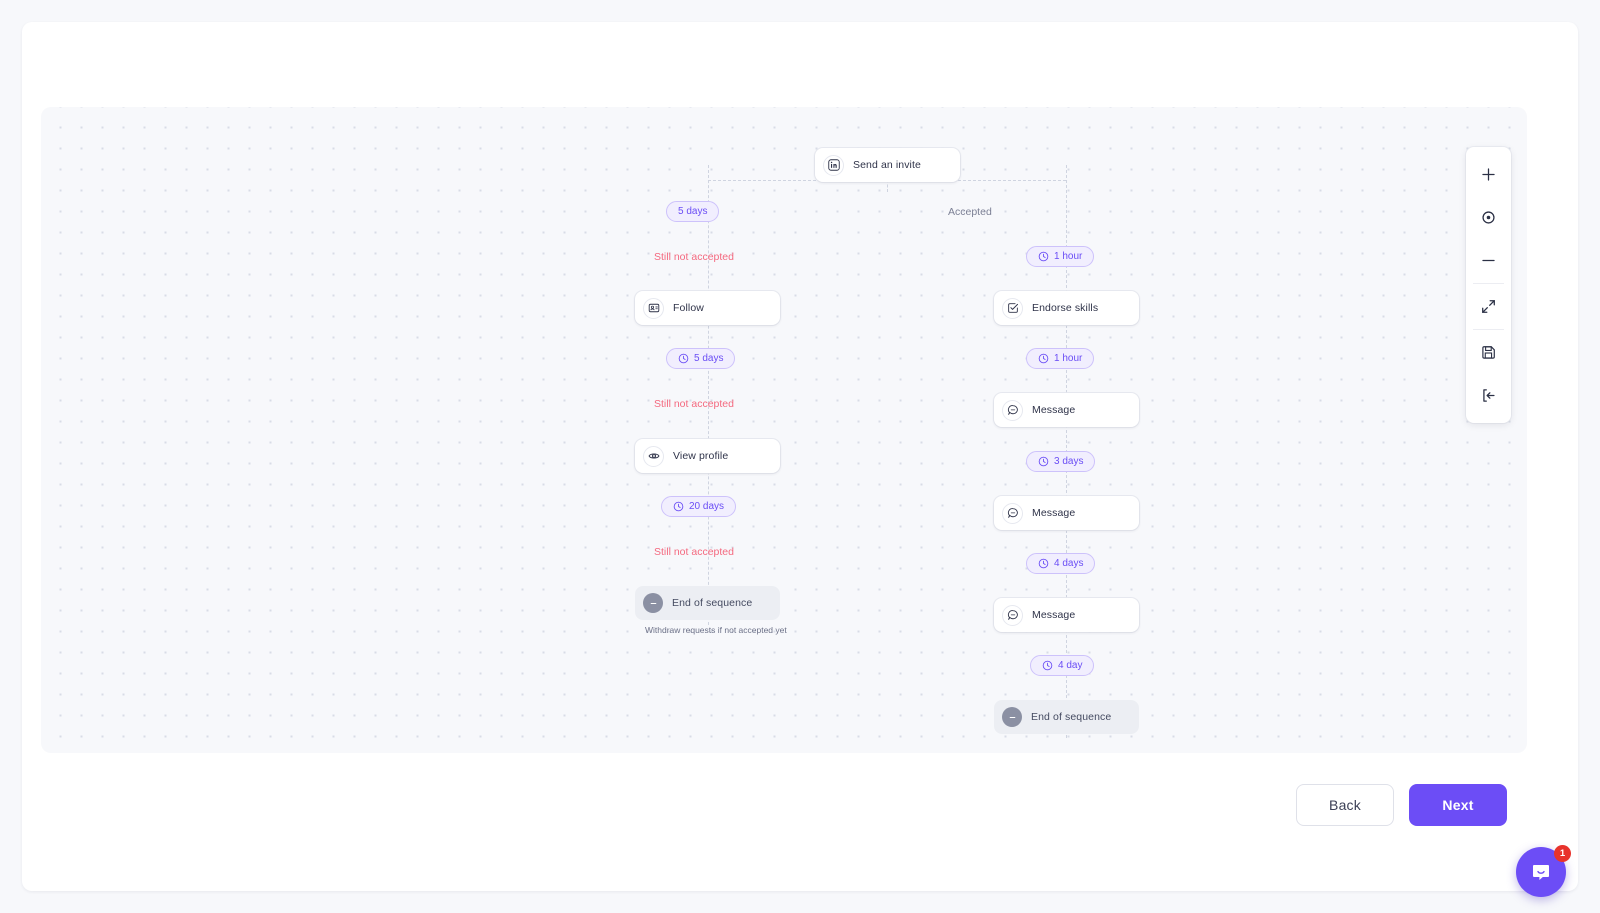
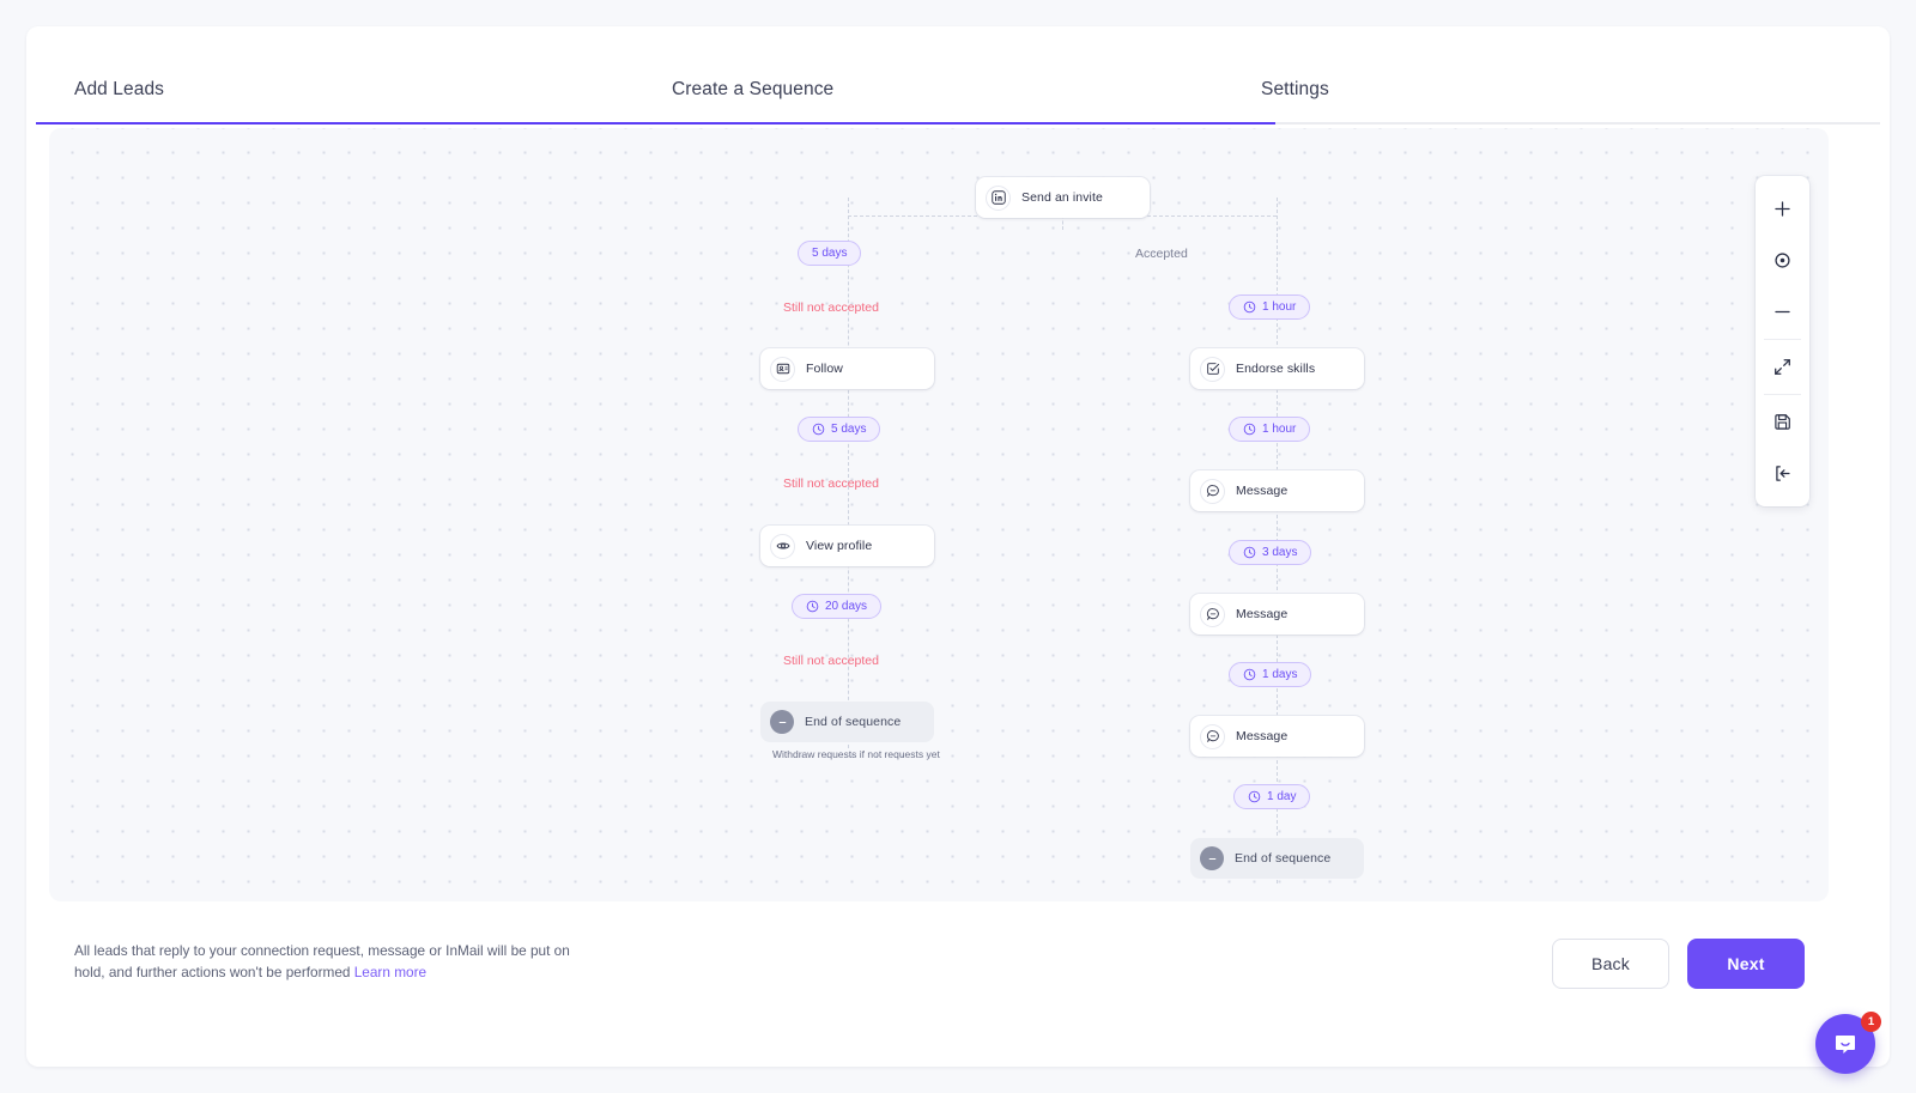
+ Add Leads
+ Create a Sequence
+ Settings
  Send an invite
  Accepted
  5 days
  Still not accepted
  Follow
  5 days
  Still not accepted
  View profile
  20 days
  Still not accepted
  End of sequence
- Withdraw requests if not accepted yet
+ Withdraw requests if not requests yet
  1 hour
  Endorse skills
  1 hour
  Message
  3 days
  Message
- 4 days
+ 1 days
  Message
- 4 day
+ 1 day
  End of sequence
+ All leads that reply to your connection request, message or InMail will be put on hold, and further actions won't be performed Learn more
  Back
  Next
  1
